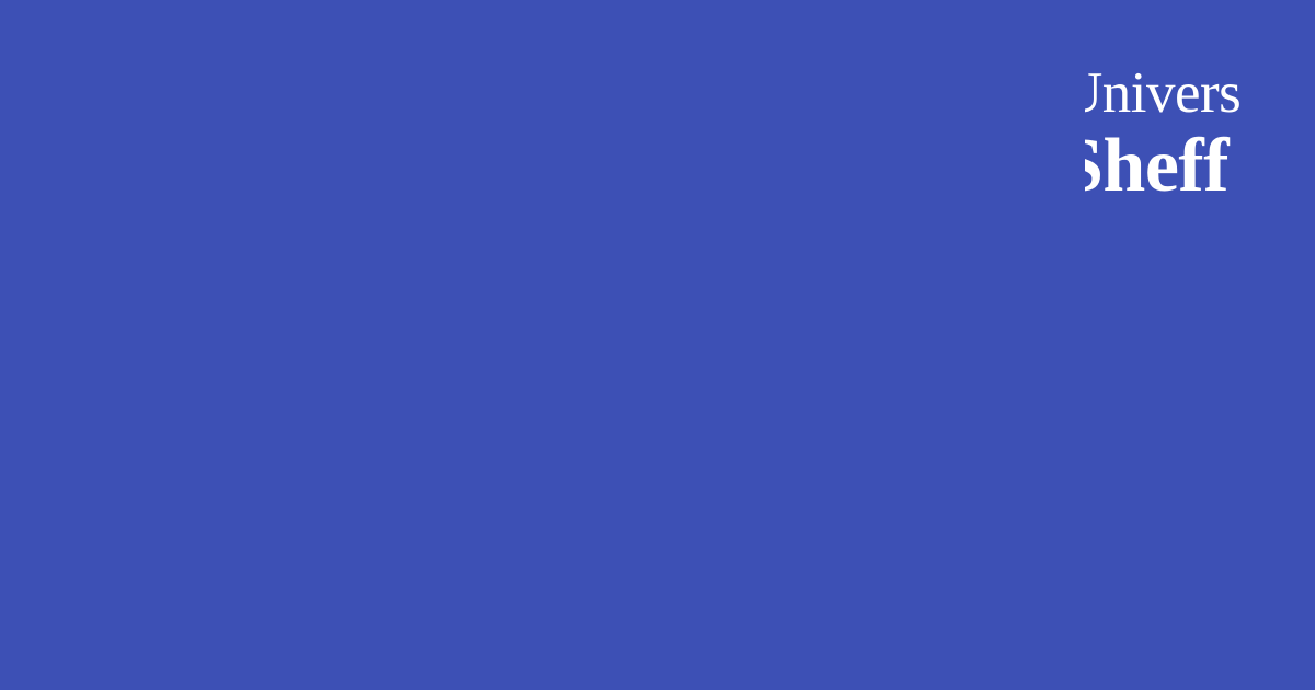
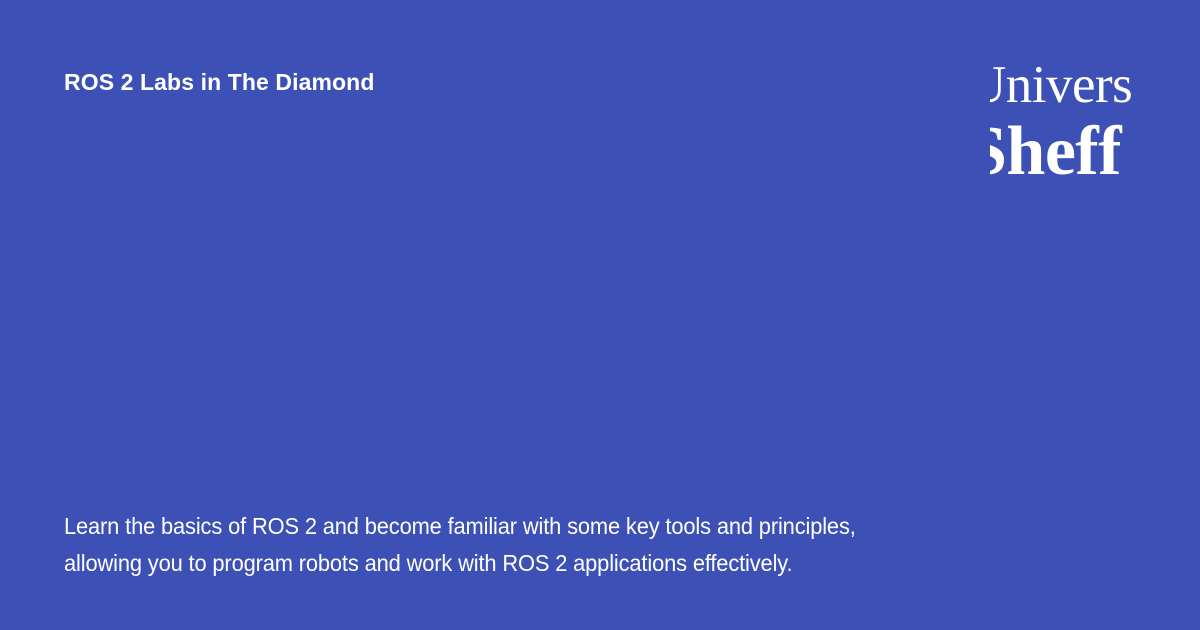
+ ROS 2 Labs in The Diamond
+ Learn the basics of ROS 2 and become familiar with some key tools and principles,
+ allowing you to program robots and work with ROS 2 applications effectively.
  nivers
  heff
